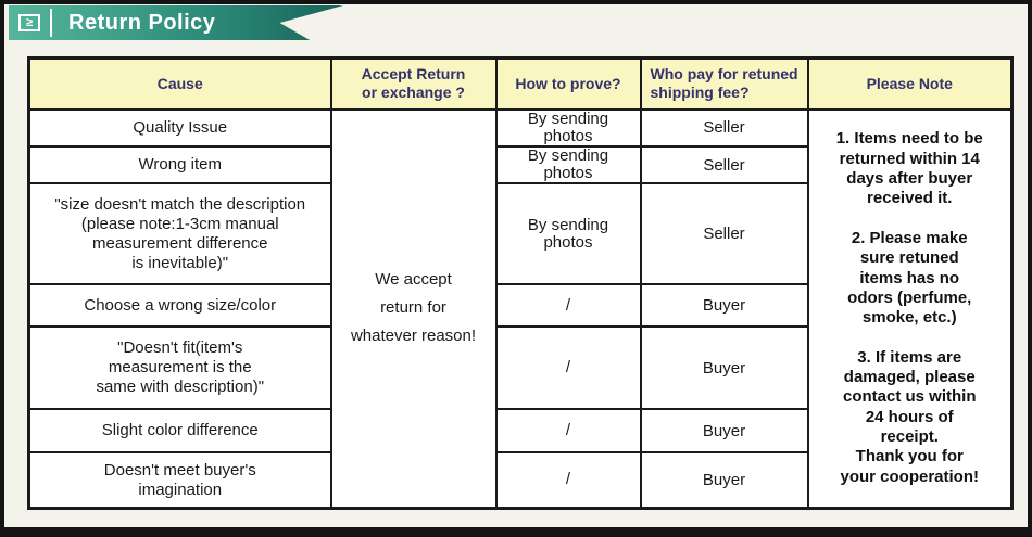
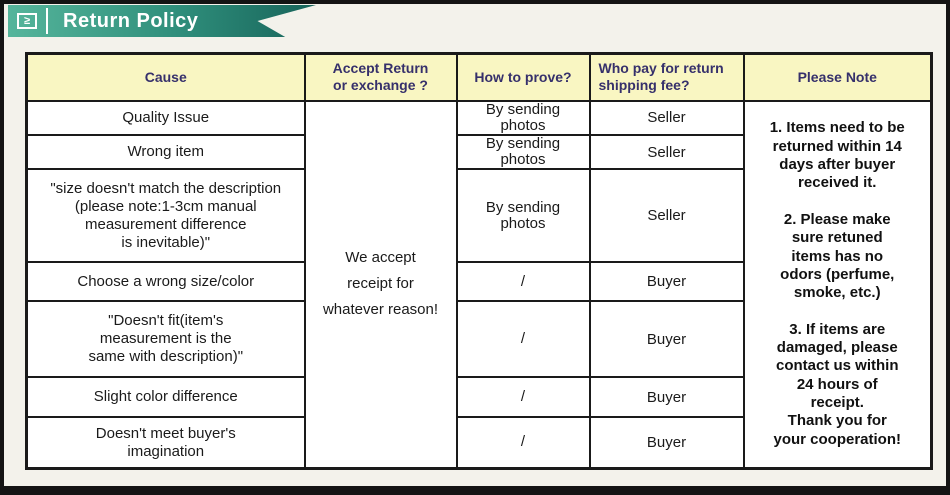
  ≥
  Return Policy
- Cause	Accept Return or exchange ?	How to prove?	Who pay for retuned shipping fee?	Please Note
+ Cause	Accept Return or exchange ?	How to prove?	Who pay for return shipping fee?	Please Note
- Quality Issue	We accept return for whatever reason!	By sending photos	Seller	1. Items need to be returned within 14 days after buyer received it. 2. Please make sure retuned items has no odors (perfume, smoke, etc.) 3. If items are damaged, please contact us within 24 hours of receipt. Thank you for your cooperation!
+ Quality Issue	We accept receipt for whatever reason!	By sending photos	Seller	1. Items need to be returned within 14 days after buyer received it. 2. Please make sure retuned items has no odors (perfume, smoke, etc.) 3. If items are damaged, please contact us within 24 hours of receipt. Thank you for your cooperation!
  Wrong item	By sending photos	Seller
  "size doesn't match the description (please note:1-3cm manual measurement difference is inevitable)"	By sending photos	Seller
  Choose a wrong size/color	/	Buyer
  "Doesn't fit(item's measurement is the same with description)"	/	Buyer
  Slight color difference	/	Buyer
  Doesn't meet buyer's imagination	/	Buyer
